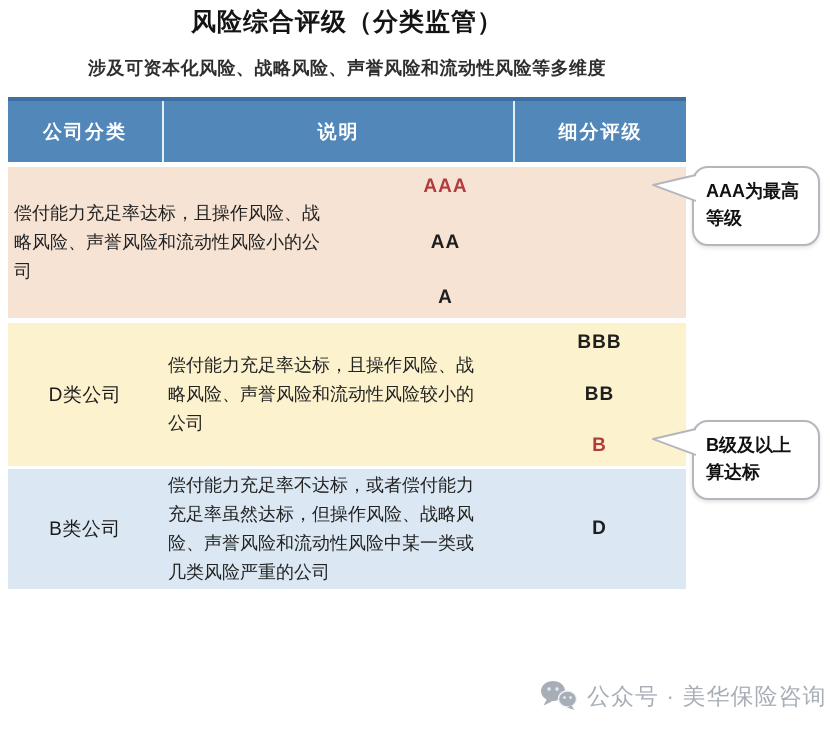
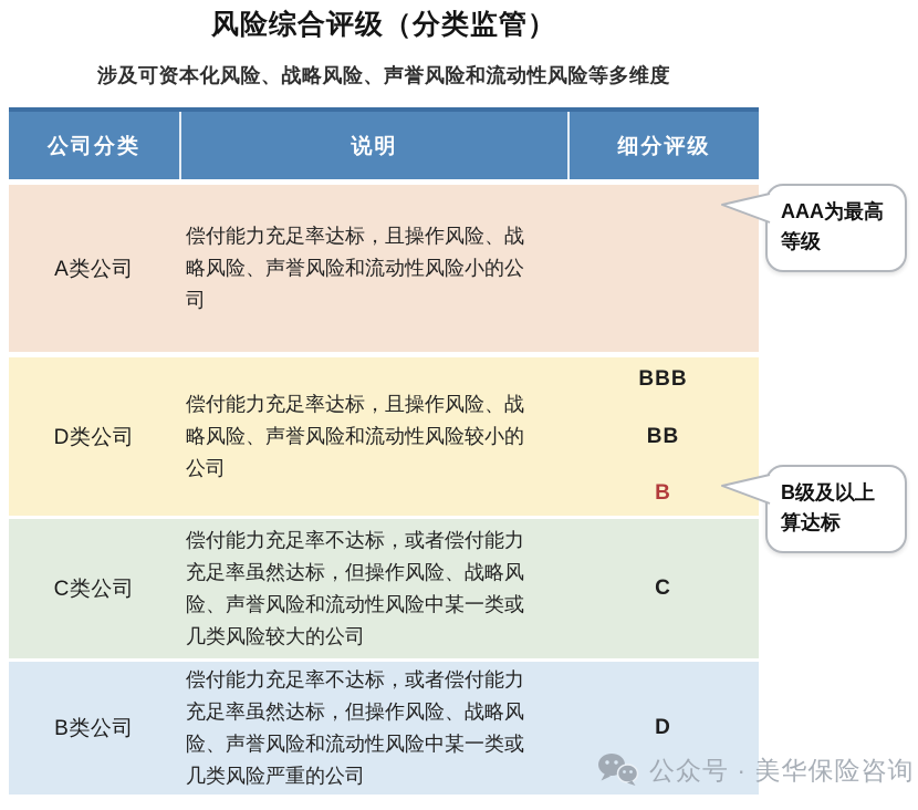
  风险综合评级（分类监管）
  涉及可资本化风险、战略风险、声誉风险和流动性风险等多维度
  公司分类
  说明
  细分评级
+ A类公司
  偿付能力充足率达标，且操作风险、战略风险、声誉风险和流动性风险小的公司
- AAA
- AA
- A
  D类公司
  偿付能力充足率达标，且操作风险、战略风险、声誉风险和流动性风险较小的公司
  BBB
  BB
  B
+ C类公司
+ 偿付能力充足率不达标，或者偿付能力充足率虽然达标，但操作风险、战略风险、声誉风险和流动性风险中某一类或几类风险较大的公司
+ C
  B类公司
  偿付能力充足率不达标，或者偿付能力充足率虽然达标，但操作风险、战略风险、声誉风险和流动性风险中某一类或几类风险严重的公司
  D
  AAA为最高等级
  B级及以上算达标
  公众号 · 美华保险咨询
